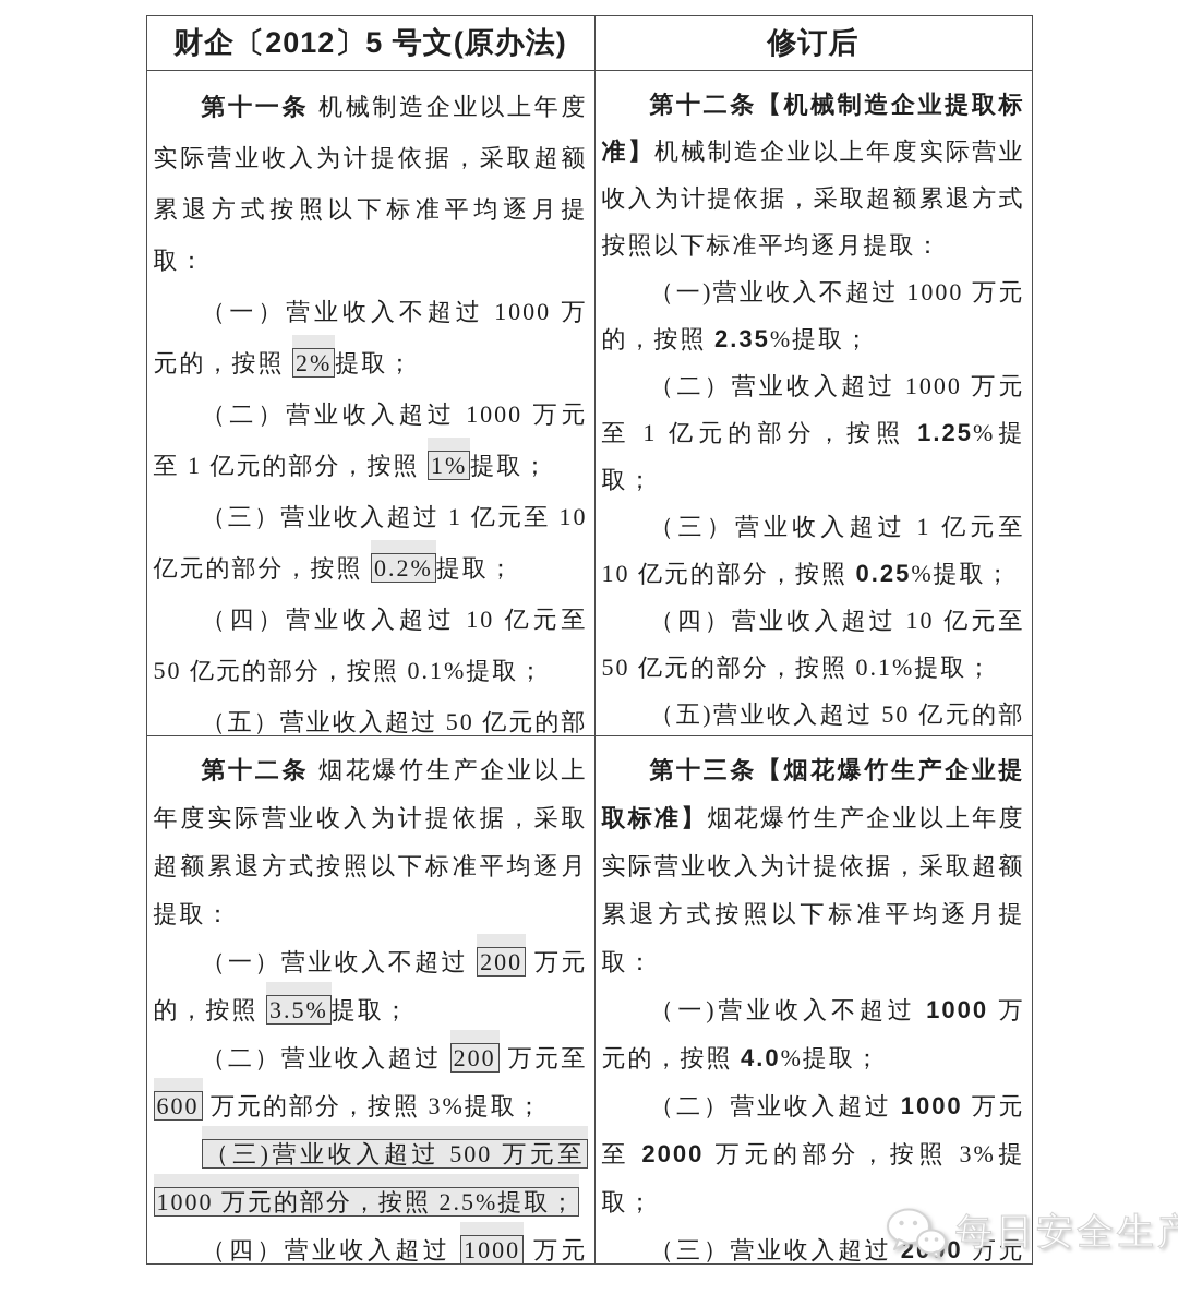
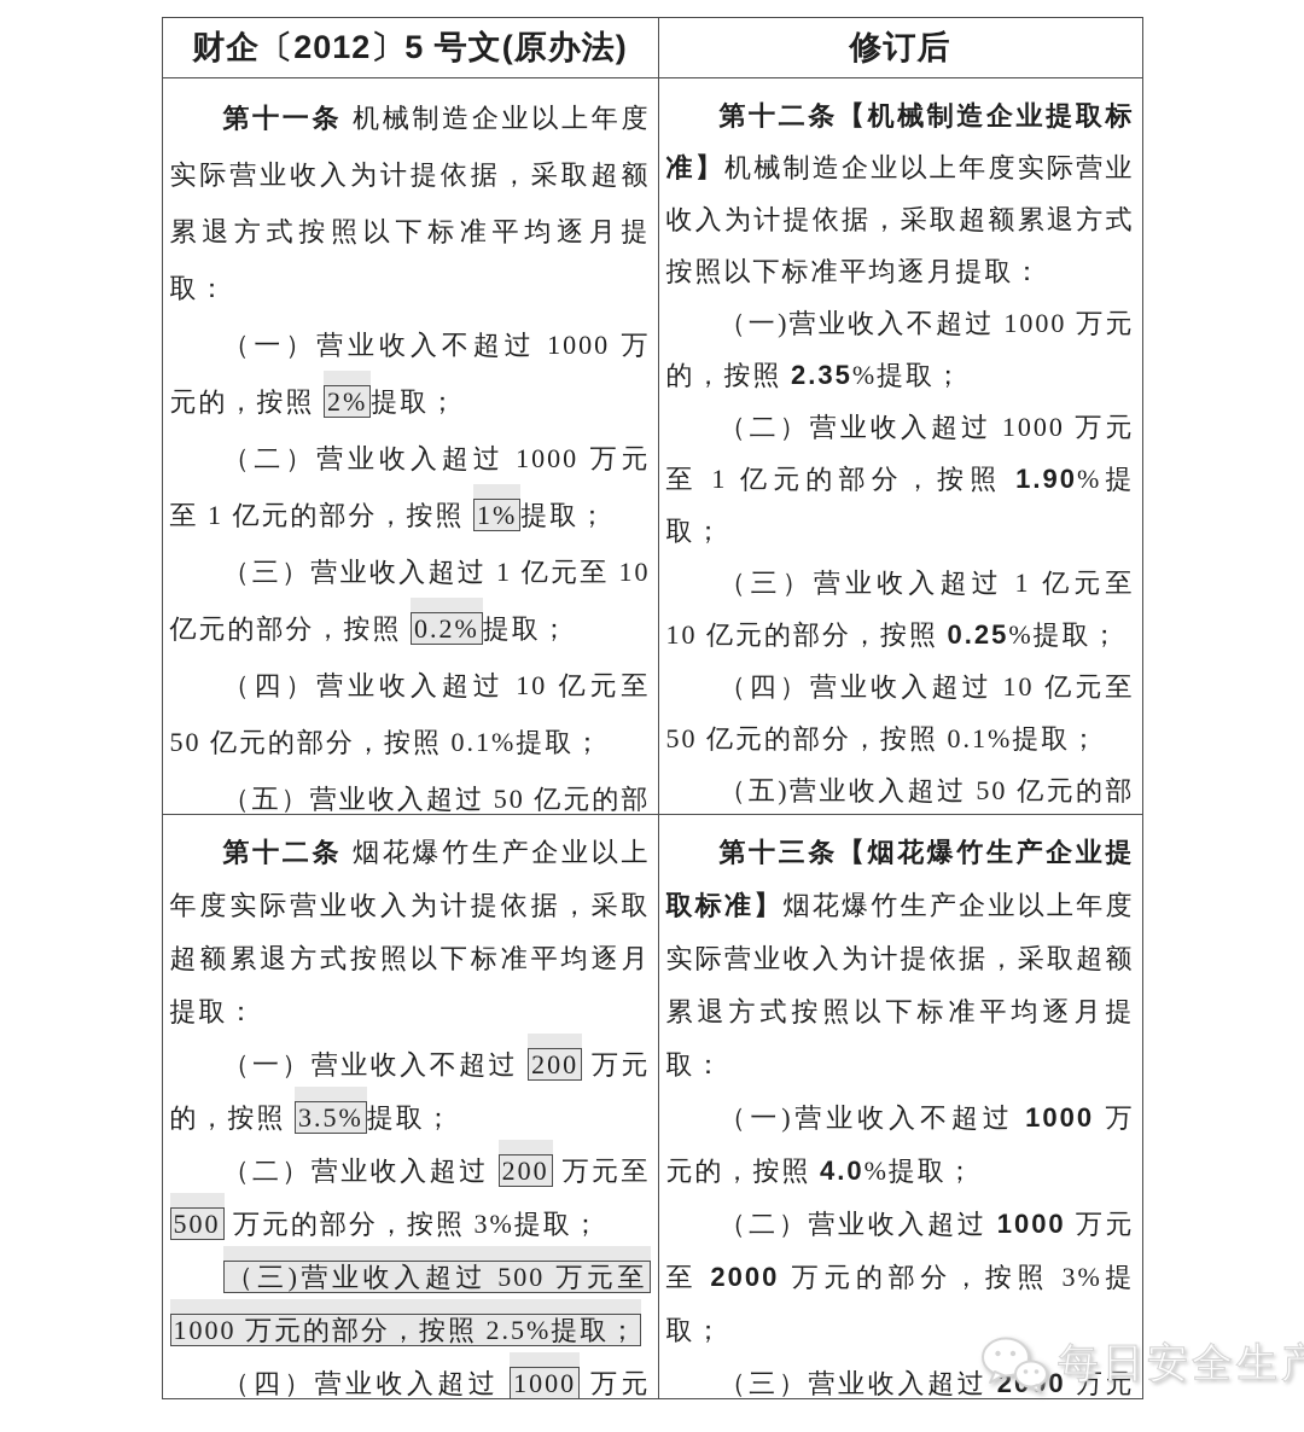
  财企〔2012〕5 号文(原办法)	修订后
- 第十一条 机械制造企业以上年度实际营业收入为计提依据，采取超额累退方式按照以下标准平均逐月提取：（一）营业收入不超过 1000 万元的，按照 2%提取；（二）营业收入超过 1000 万元至 1 亿元的部分，按照 1%提取；（三）营业收入超过 1 亿元至 10 亿元的部分，按照 0.2%提取；（四）营业收入超过 10 亿元至 50 亿元的部分，按照 0.1%提取；（五）营业收入超过 50 亿元的部	第十二条【机械制造企业提取标准】机械制造企业以上年度实际营业收入为计提依据，采取超额累退方式按照以下标准平均逐月提取：（一)营业收入不超过 1000 万元的，按照 2.35%提取；（二）营业收入超过 1000 万元至 1 亿元的部分，按照 1.25%提取；（三）营业收入超过 1 亿元至 10 亿元的部分，按照 0.25%提取；（四）营业收入超过 10 亿元至 50 亿元的部分，按照 0.1%提取；（五)营业收入超过 50 亿元的部
+ 第十一条 机械制造企业以上年度实际营业收入为计提依据，采取超额累退方式按照以下标准平均逐月提取：（一）营业收入不超过 1000 万元的，按照 2%提取；（二）营业收入超过 1000 万元至 1 亿元的部分，按照 1%提取；（三）营业收入超过 1 亿元至 10 亿元的部分，按照 0.2%提取；（四）营业收入超过 10 亿元至 50 亿元的部分，按照 0.1%提取；（五）营业收入超过 50 亿元的部	第十二条【机械制造企业提取标准】机械制造企业以上年度实际营业收入为计提依据，采取超额累退方式按照以下标准平均逐月提取：（一)营业收入不超过 1000 万元的，按照 2.35%提取；（二）营业收入超过 1000 万元至 1 亿元的部分，按照 1.90%提取；（三）营业收入超过 1 亿元至 10 亿元的部分，按照 0.25%提取；（四）营业收入超过 10 亿元至 50 亿元的部分，按照 0.1%提取；（五)营业收入超过 50 亿元的部
- 第十二条 烟花爆竹生产企业以上年度实际营业收入为计提依据，采取超额累退方式按照以下标准平均逐月提取：（一）营业收入不超过 200 万元的，按照 3.5%提取；（二）营业收入超过 200 万元至 600 万元的部分，按照 3%提取；（三)营业收入超过 500 万元至 1000 万元的部分，按照 2.5%提取；（四）营业收入超过 1000 万元	第十三条【烟花爆竹生产企业提取标准】烟花爆竹生产企业以上年度实际营业收入为计提依据，采取超额累退方式按照以下标准平均逐月提取：（一)营业收入不超过 1000 万元的，按照 4.0%提取；（二）营业收入超过 1000 万元至 2000 万元的部分，按照 3%提取；（三）营业收入超过 20 万元
+ 第十二条 烟花爆竹生产企业以上年度实际营业收入为计提依据，采取超额累退方式按照以下标准平均逐月提取：（一）营业收入不超过 200 万元的，按照 3.5%提取；（二）营业收入超过 200 万元至 500 万元的部分，按照 3%提取；（三)营业收入超过 500 万元至 1000 万元的部分，按照 2.5%提取；（四）营业收入超过 1000 万元	第十三条【烟花爆竹生产企业提取标准】烟花爆竹生产企业以上年度实际营业收入为计提依据，采取超额累退方式按照以下标准平均逐月提取：（一)营业收入不超过 1000 万元的，按照 4.0%提取；（二）营业收入超过 1000 万元至 2000 万元的部分，按照 3%提取；（三）营业收入超过 20 万元
  每日安全生
